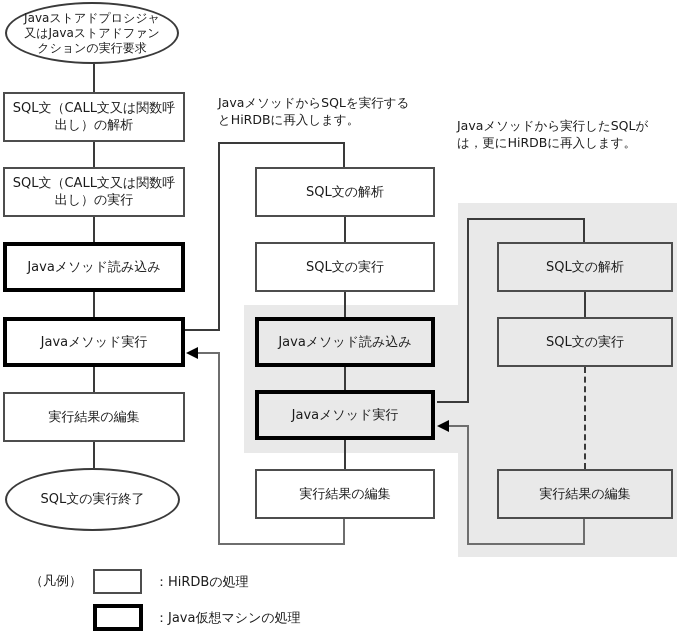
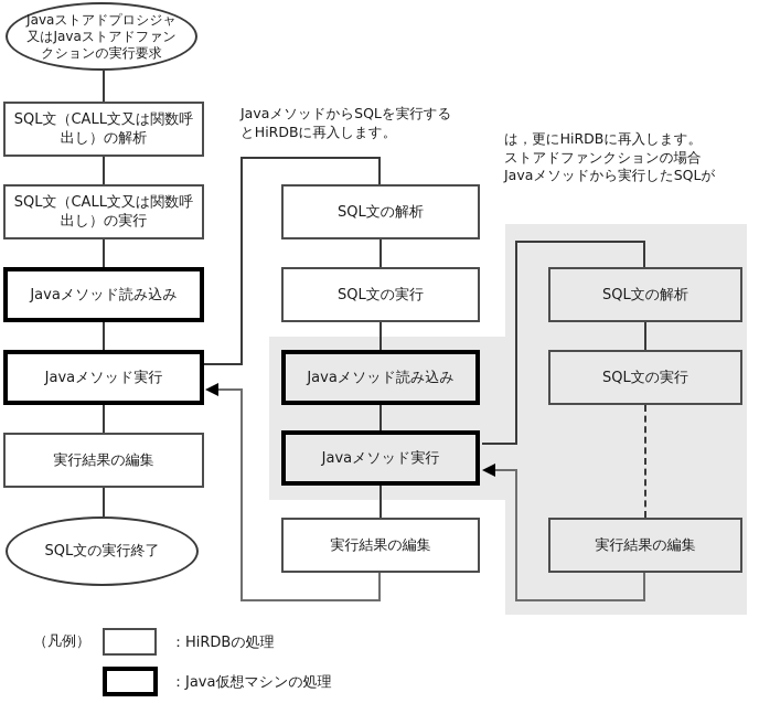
  Javaストアドプロシジャ
  又はJavaストアドファン
  クションの実行要求
  SQL文（CALL文又は関数呼出し）の解析
  SQL文（CALL文又は関数呼出し）の実行
  Javaメソッド読み込み
  Javaメソッド実行
  実行結果の編集
  SQL文の実行終了
  JavaメソッドからSQLを実行する
  とHiRDBに再入します。
  SQL文の解析
  SQL文の実行
  Javaメソッド読み込み
  Javaメソッド実行
  実行結果の編集
- Javaメソッドから実行したSQLが
+ は，更にHiRDBに再入します。
+ ストアドファンクションの場合
- は，更にHiRDBに再入します。
+ Javaメソッドから実行したSQLが
  SQL文の解析
  SQL文の実行
  実行結果の編集
  （凡例）
  ：HiRDBの処理
  ：Java仮想マシンの処理
